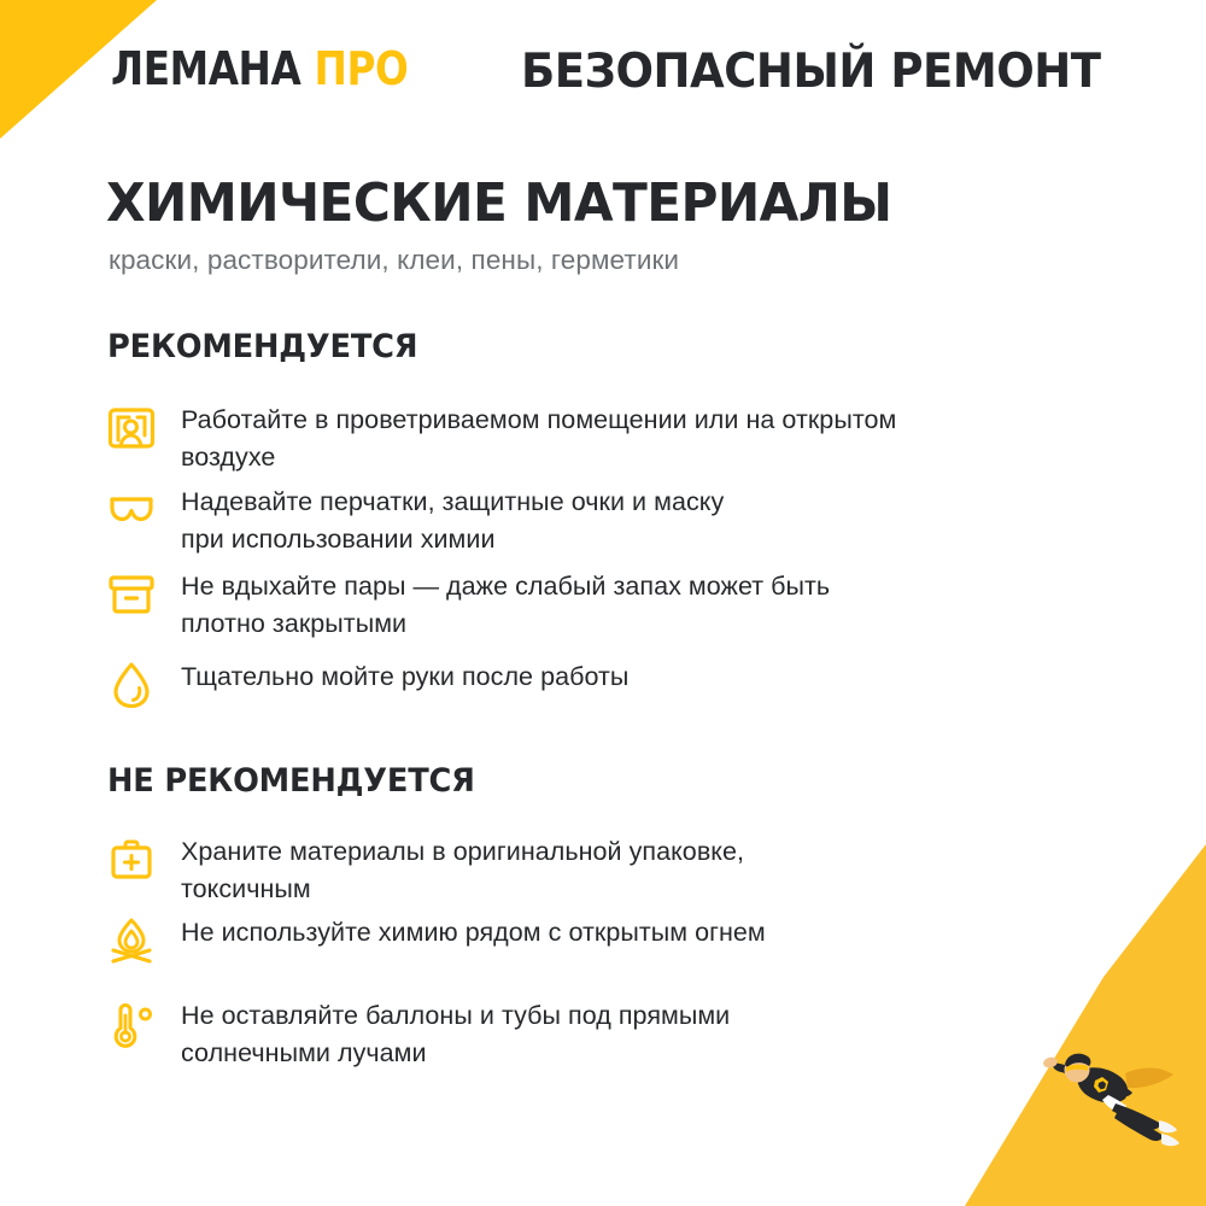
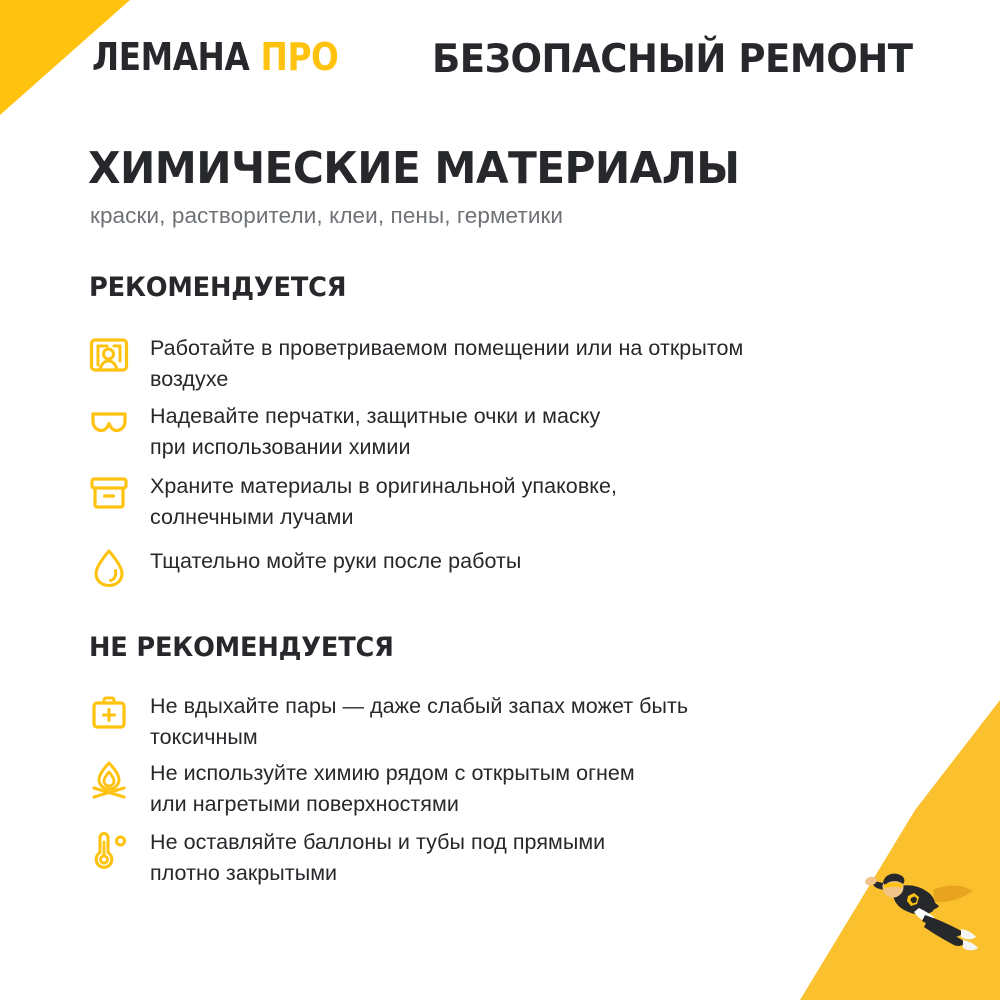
  ЛЕМАНА
  ПРО
  БЕЗОПАСНЫЙ РЕМОНТ
  ХИМИЧЕСКИЕ МАТЕРИАЛЫ
  краски, растворители, клеи, пены, герметики
  РЕКОМЕНДУЕТСЯ
  Работайте в проветриваемом помещении или на открытом
  воздухе
  Надевайте перчатки, защитные очки и маску
  при использовании химии
- Не вдыхайте пары — даже слабый запах может быть
+ Храните материалы в оригинальной упаковке,
- плотно закрытыми
+ солнечными лучами
  Тщательно мойте руки после работы
  НЕ РЕКОМЕНДУЕТСЯ
- Храните материалы в оригинальной упаковке,
+ Не вдыхайте пары — даже слабый запах может быть
  токсичным
  Не используйте химию рядом с открытым огнем
+ или нагретыми поверхностями
  Не оставляйте баллоны и тубы под прямыми
- солнечными лучами
+ плотно закрытыми
